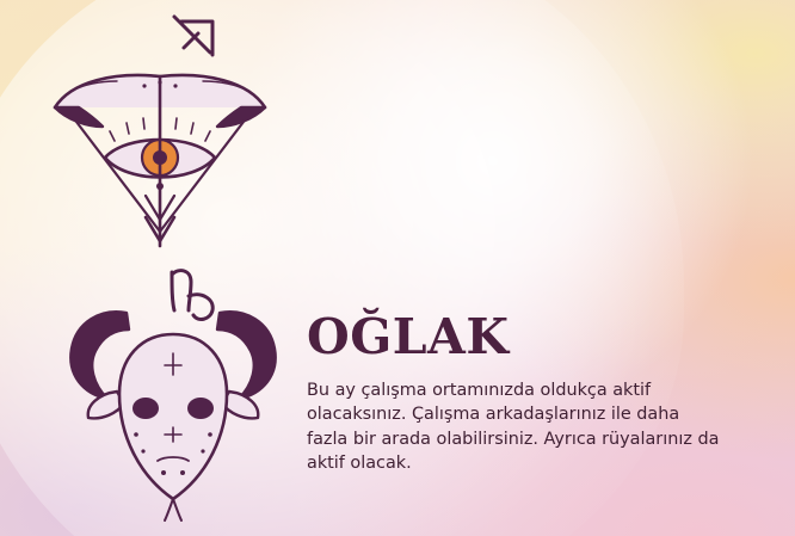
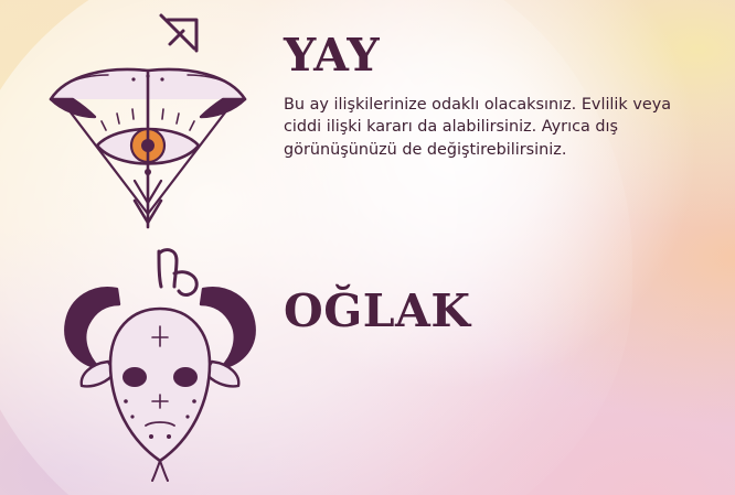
+ YAY
+ Bu ay ilişkilerinize odaklı olacaksınız. Evlilik veya ciddi ilişki kararı da alabilirsiniz. Ayrıca dış görünüşünüzü de değiştirebilirsiniz.
  OĞLAK
- Bu ay çalışma ortamınızda oldukça aktif olacaksınız. Çalışma arkadaşlarınız ile daha fazla bir arada olabilirsiniz. Ayrıca rüyalarınız da aktif olacak.
